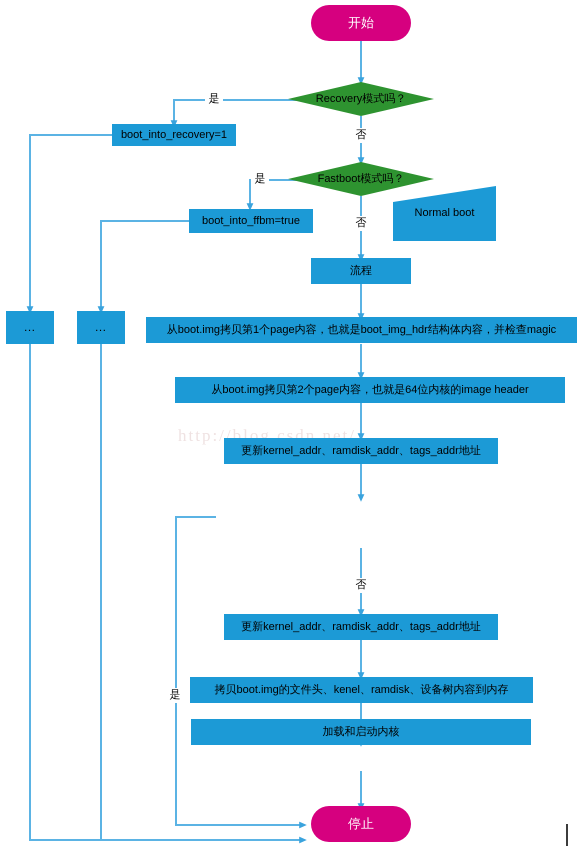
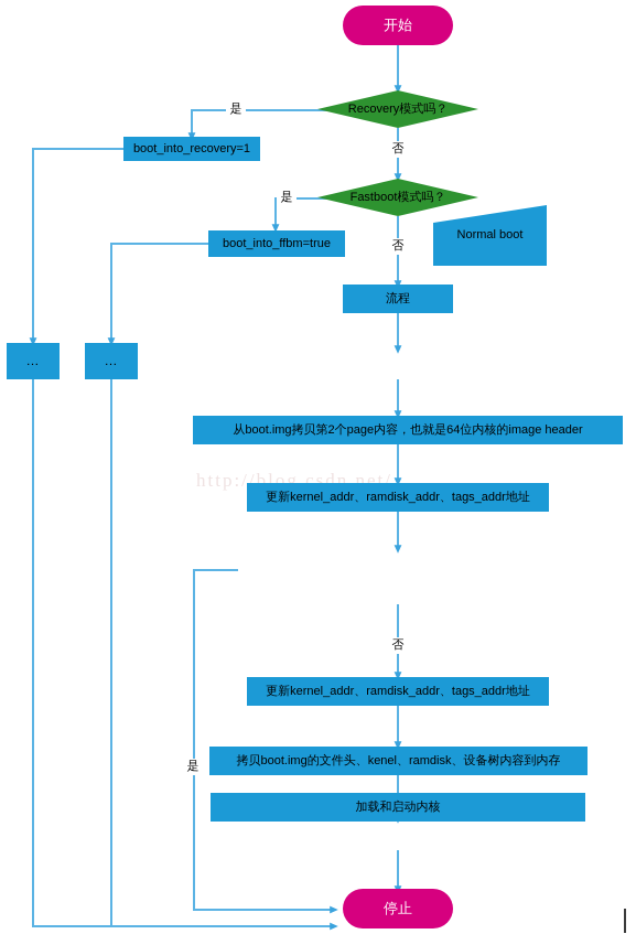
  http://blog.csdn.net/
  开始
  Recovery模式吗？
  boot_into_recovery=1
  Fastboot模式吗？
  boot_into_ffbm=true
  Normal boot
  流程
  …
  …
- 从boot.img拷贝第1个page内容，也就是boot_img_hdr结构体内容，并检查magic
  从boot.img拷贝第2个page内容，也就是64位内核的image header
  更新kernel_addr、ramdisk_addr、tags_addr地址
  更新kernel_addr、ramdisk_addr、tags_addr地址
  拷贝boot.img的文件头、kenel、ramdisk、设备树内容到内存
  加载和启动内核
  停止
  是
  否
  是
  否
  否
  是
